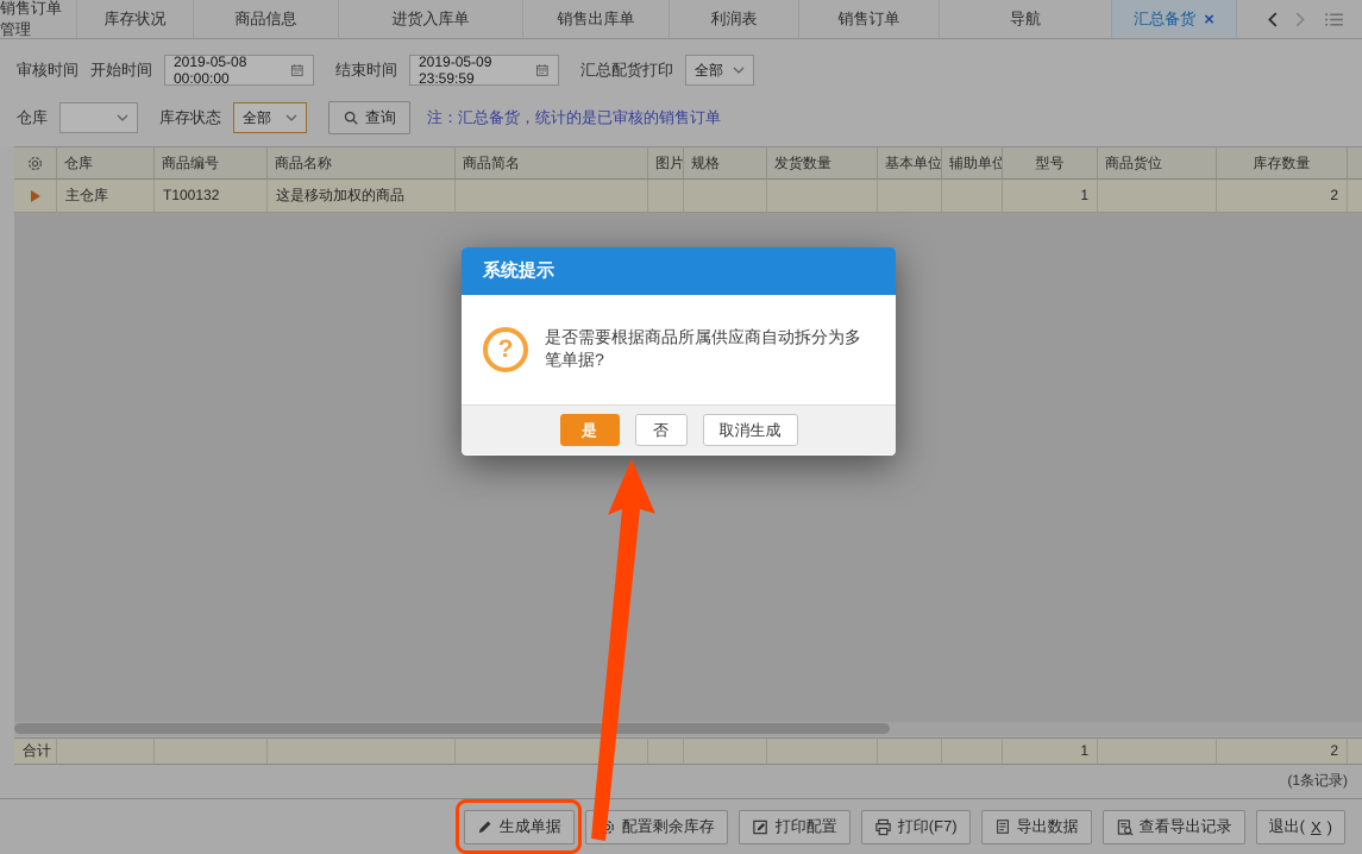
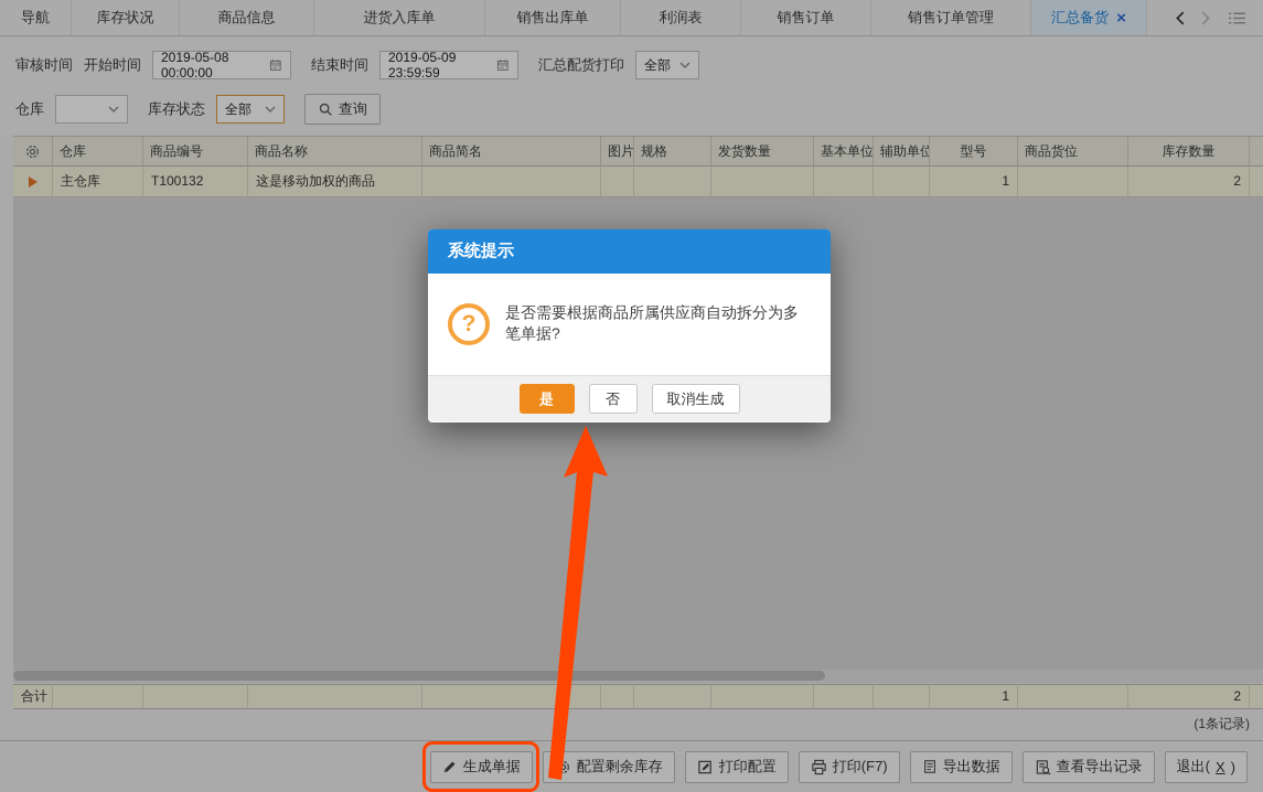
- 销售订单管理
+ 导航
  库存状况
  商品信息
  进货入库单
  销售出库单
  利润表
  销售订单
- 导航
+ 销售订单管理
  汇总备货
  ×
  审核时间
  开始时间
  2019-05-08 00:00:00
  结束时间
  2019-05-09 23:59:59
  汇总配货打印
  全部
  仓库
  库存状态
  全部
  查询
- 注：汇总备货，统计的是已审核的销售订单
  仓库
  商品编号
  商品名称
  商品简名
  图片
  规格
  发货数量
  基本单位
  辅助单位
  型号
  商品货位
  库存数量
  主仓库
  T100132
  这是移动加权的商品
  1
  2
  合计
  1
  2
  (1条记录)
  生成单据
  配置剩余库存
  打印配置
  打印(F7)
  导出数据
  查看导出记录
  退出(
  X
  )
  系统提示
  ?
  是否需要根据商品所属供应商自动拆分为多笔单据?
  是
  否
  取消生成
